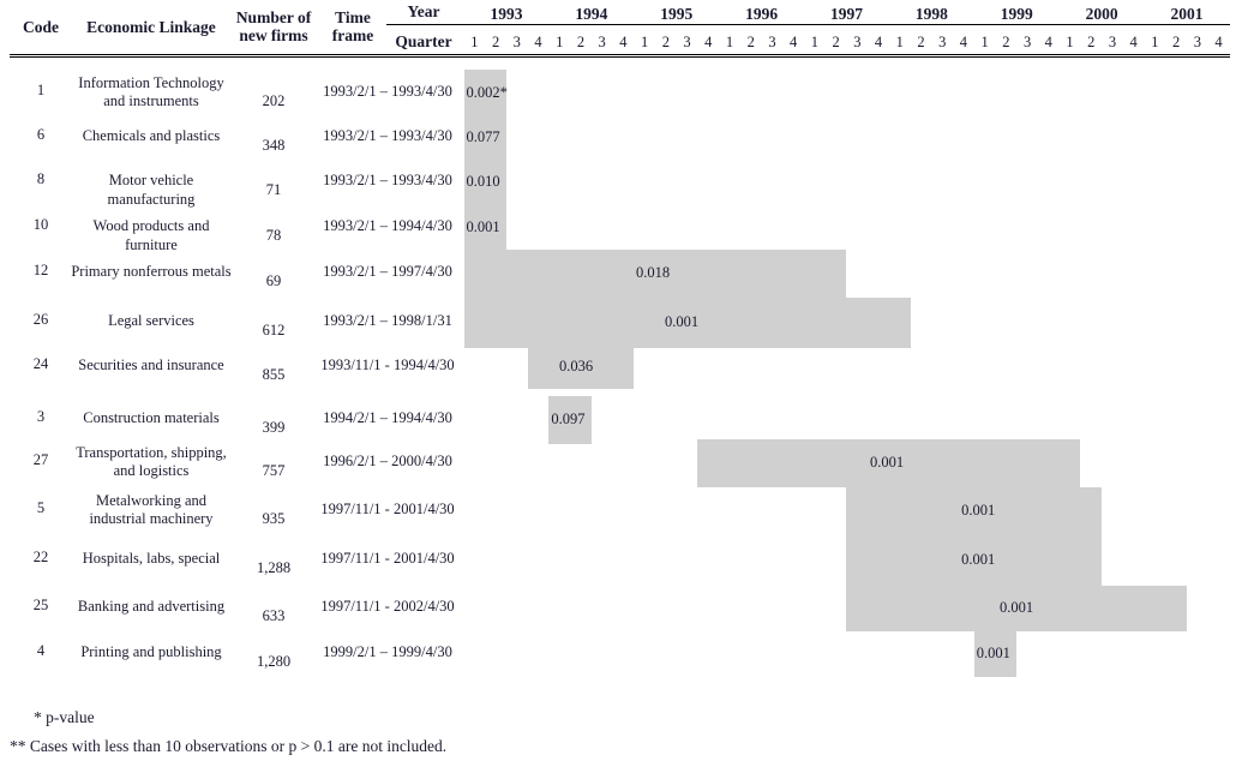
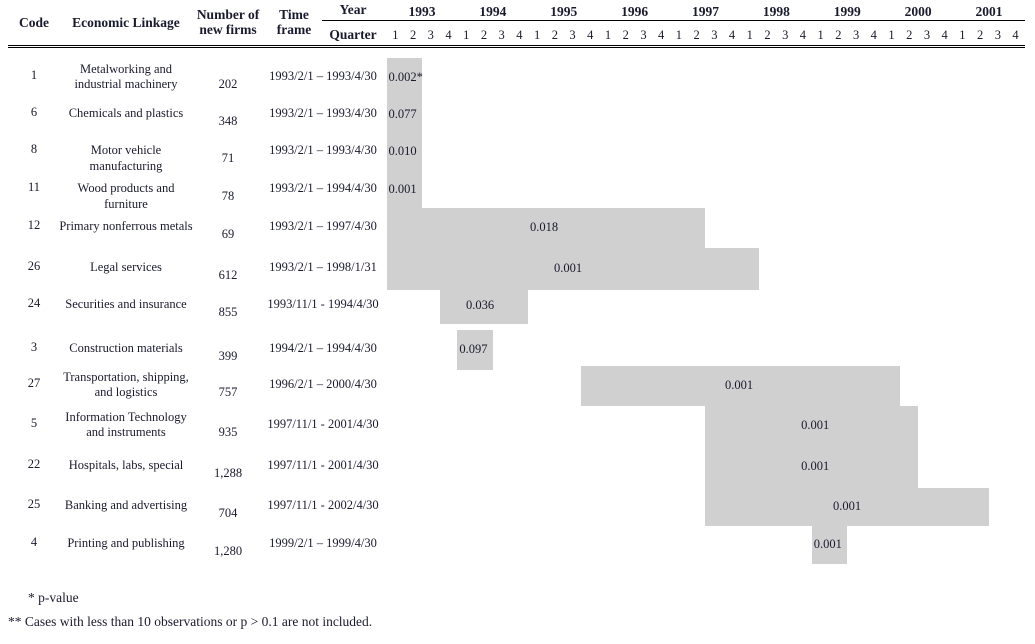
  Code
  Economic Linkage
  Number of
  new firms
  Time
  frame
  Year
  Quarter
  1993
  1994
  1995
  1996
  1997
  1998
  1999
  2000
  2001
  1
  2
  3
  4
  1
  2
  3
  4
  1
  2
  3
  4
  1
  2
  3
  4
  1
  2
  3
  4
  1
  2
  3
  4
  1
  2
  3
  4
  1
  2
  3
  4
  1
  2
  3
  4
  0.002*
- Information Technology and instruments
+ Metalworking and industrial machinery
  1
  202
  1993/2/1 – 1993/4/30
  0.077
  Chemicals and plastics
  6
  348
  1993/2/1 – 1993/4/30
  0.010
  Motor vehicle manufacturing
  8
  71
  1993/2/1 – 1993/4/30
  0.001
  Wood products and furniture
- 10
+ 11
  78
  1993/2/1 – 1994/4/30
  0.018
  Primary nonferrous metals
  12
  69
  1993/2/1 – 1997/4/30
  0.001
  Legal services
  26
  612
  1993/2/1 – 1998/1/31
  0.036
  Securities and insurance
  24
  855
  1993/11/1 - 1994/4/30
  0.097
  Construction materials
  3
  399
  1994/2/1 – 1994/4/30
  0.001
  Transportation, shipping, and logistics
  27
  757
  1996/2/1 – 2000/4/30
  0.001
- Metalworking and industrial machinery
+ Information Technology and instruments
  5
  935
  1997/11/1 - 2001/4/30
  0.001
  Hospitals, labs, special
  22
  1,288
  1997/11/1 - 2001/4/30
  0.001
  Banking and advertising
  25
- 633
+ 704
  1997/11/1 - 2002/4/30
  0.001
  Printing and publishing
  4
  1,280
  1999/2/1 – 1999/4/30
  * p-value
  ** Cases with less than 10 observations or p > 0.1 are not included.
